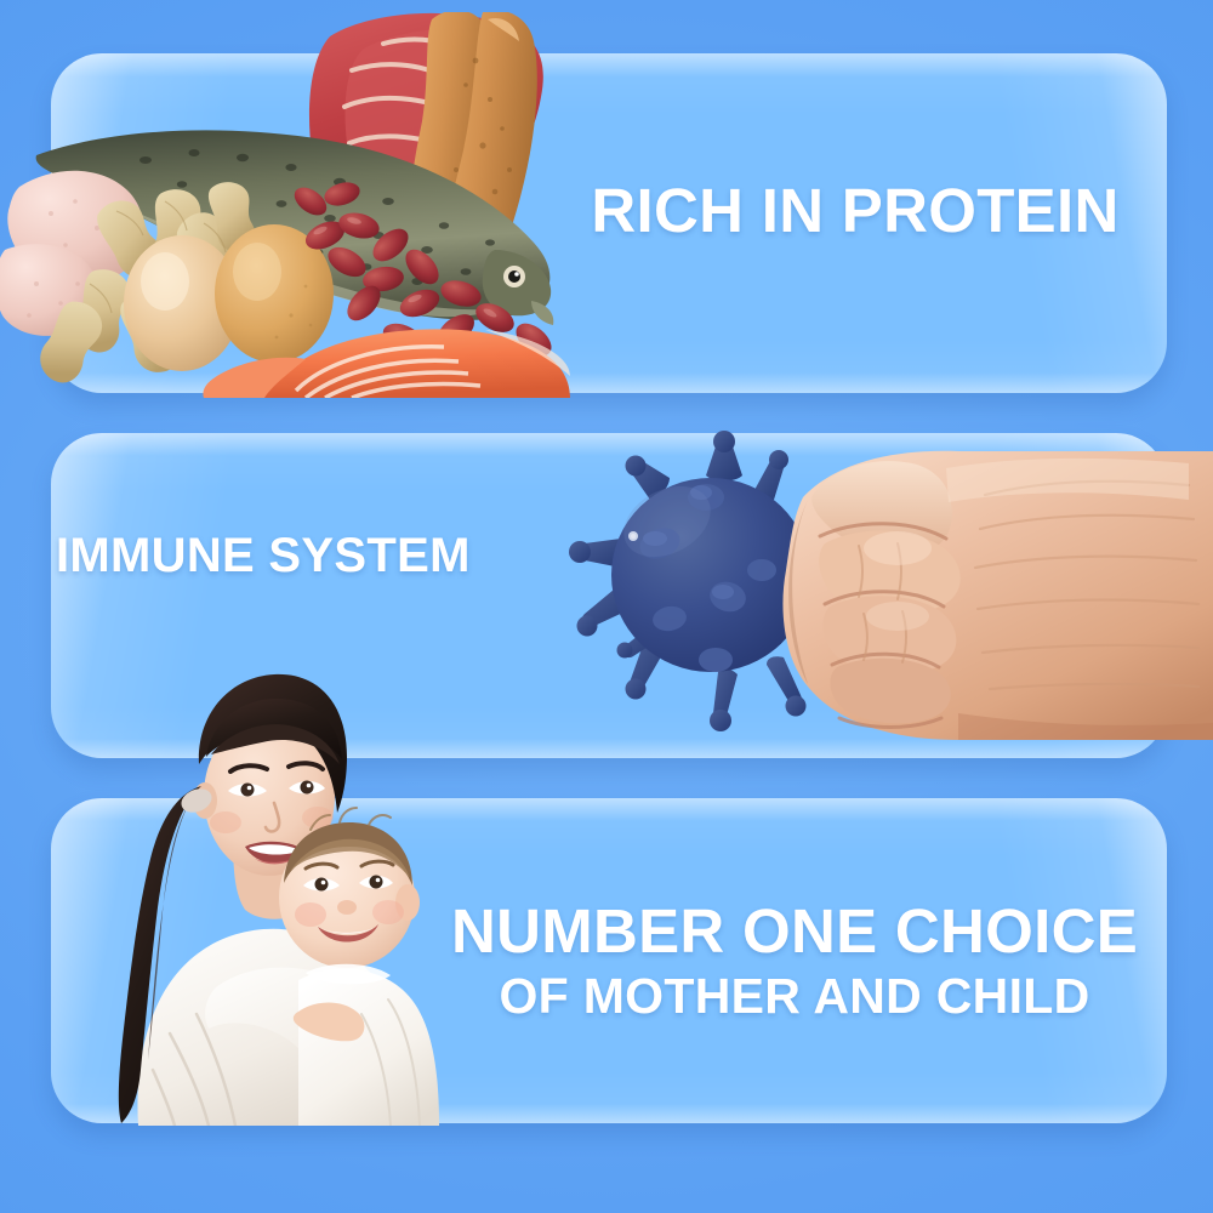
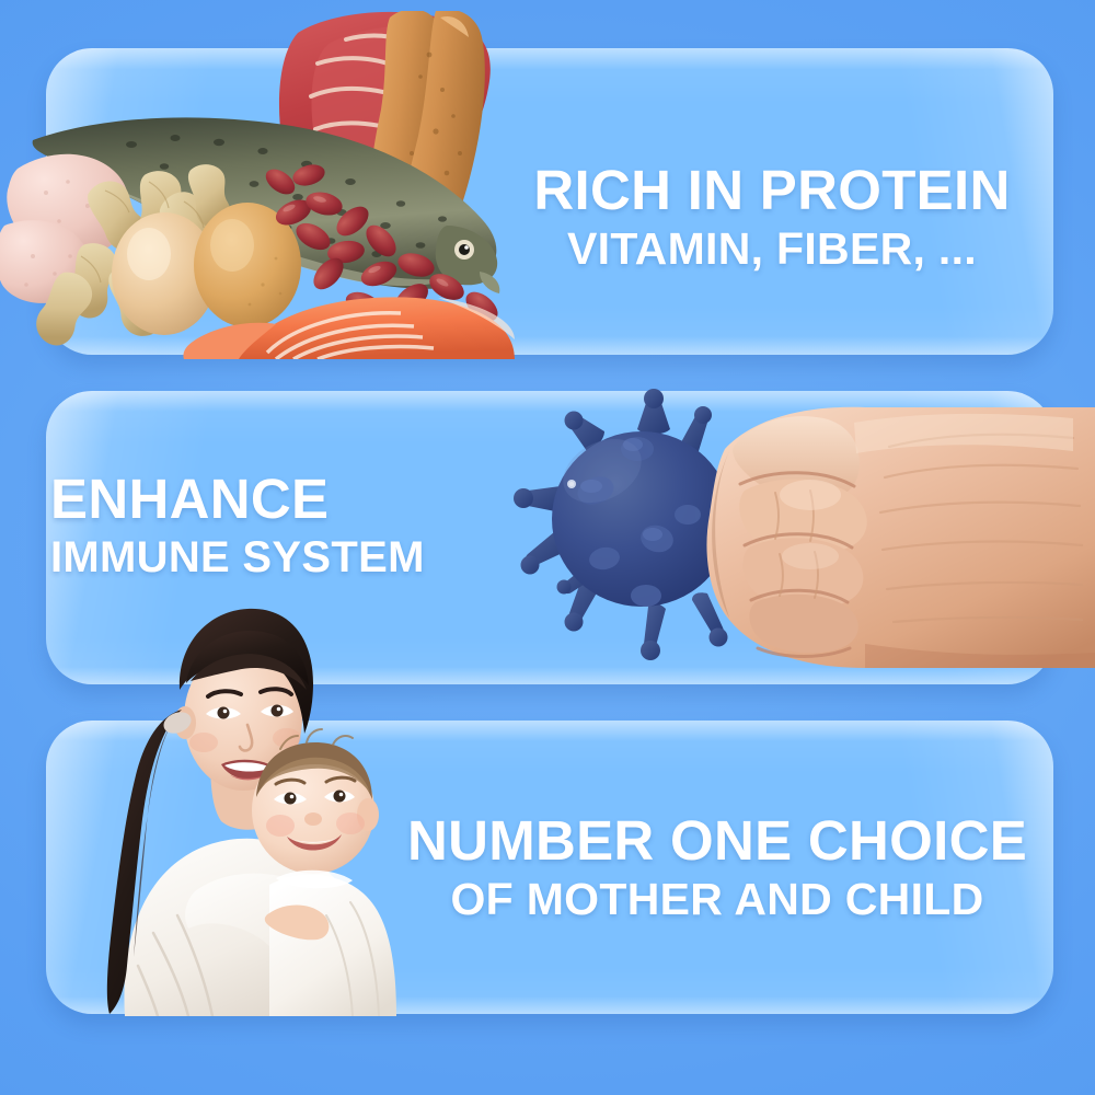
  RICH IN PROTEIN
+ VITAMIN, FIBER, ...
+ ENHANCE
  IMMUNE SYSTEM
  NUMBER ONE CHOICE
  OF MOTHER AND CHILD
